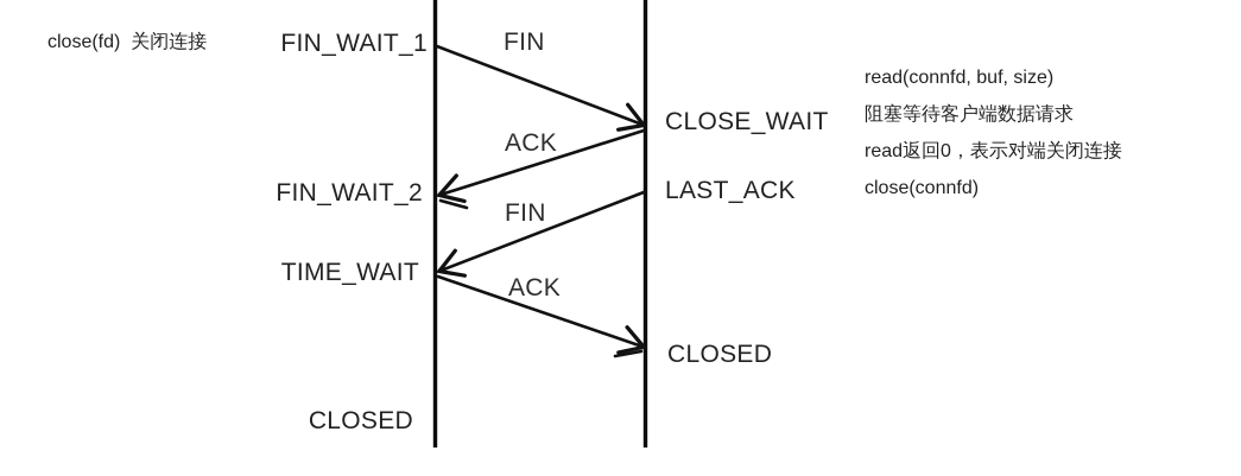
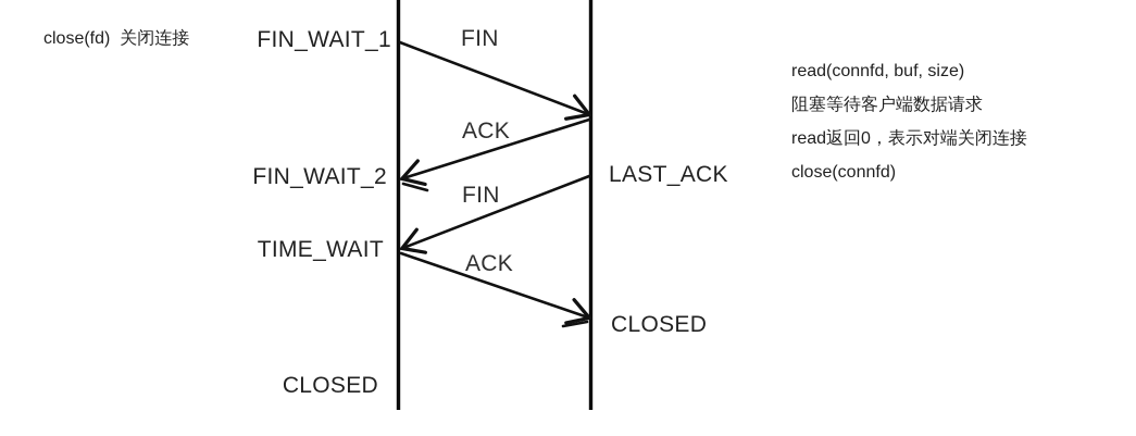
  close(fd) 关闭连接
  FIN_WAIT_1
  FIN_WAIT_2
  TIME_WAIT
  CLOSED
- CLOSE_WAIT
  LAST_ACK
  CLOSED
  FIN
  ACK
  FIN
  ACK
  read(connfd, buf, size)
  阻塞等待客户端数据请求
  read返回0，表示对端关闭连接
  close(connfd)
